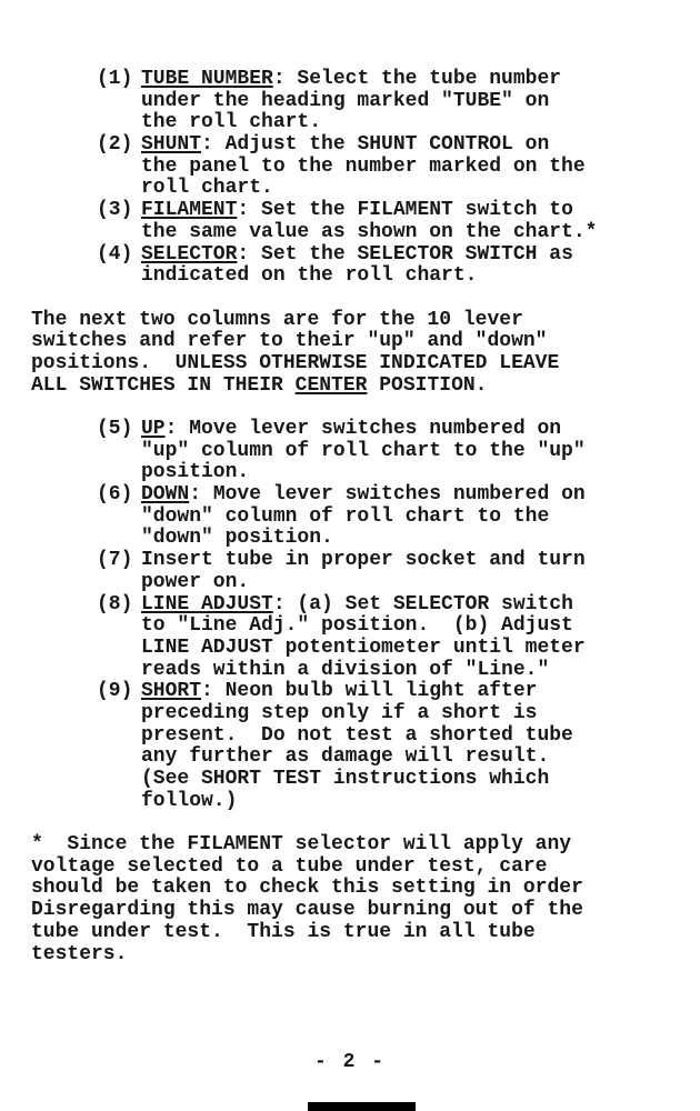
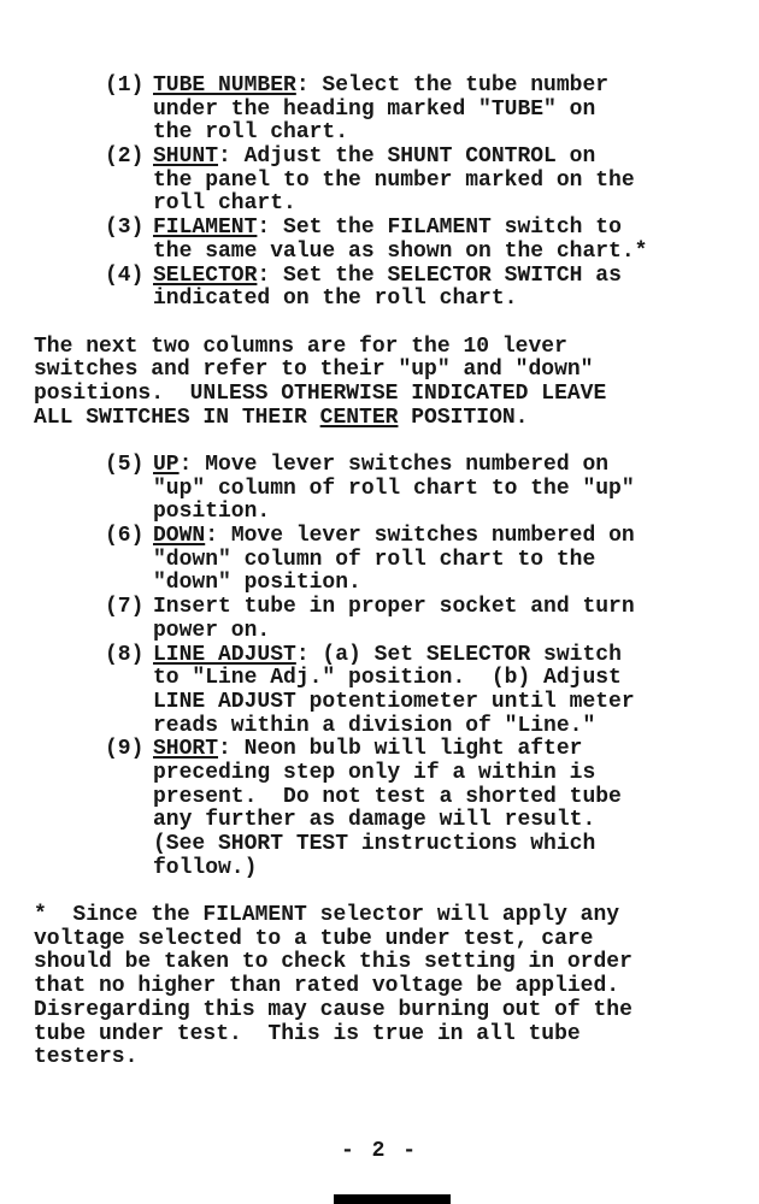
  (1)
  TUBE NUMBER: Select the tube number
  under the heading marked "TUBE" on
  the roll chart.
  (2)
  SHUNT: Adjust the SHUNT CONTROL on
  the panel to the number marked on the
  roll chart.
  (3)
  FILAMENT: Set the FILAMENT switch to
  the same value as shown on the chart.*
  (4)
  SELECTOR: Set the SELECTOR SWITCH as
  indicated on the roll chart.
  The next two columns are for the 10 lever
  switches and refer to their "up" and "down"
  positions. UNLESS OTHERWISE INDICATED LEAVE
  ALL SWITCHES IN THEIR CENTER POSITION.
  (5)
  UP: Move lever switches numbered on
  "up" column of roll chart to the "up"
  position.
  (6)
  DOWN: Move lever switches numbered on
  "down" column of roll chart to the
  "down" position.
  (7)
  Insert tube in proper socket and turn
  power on.
  (8)
  LINE ADJUST: (a) Set SELECTOR switch
  to "Line Adj." position. (b) Adjust
  LINE ADJUST potentiometer until meter
  reads within a division of "Line."
  (9)
  SHORT: Neon bulb will light after
- preceding step only if a short is
+ preceding step only if a within is
  present. Do not test a shorted tube
  any further as damage will result.
  (See SHORT TEST instructions which
  follow.)
  * Since the FILAMENT selector will apply any
  voltage selected to a tube under test, care
  should be taken to check this setting in order
+ that no higher than rated voltage be applied.
  Disregarding this may cause burning out of the
  tube under test. This is true in all tube
  testers.
  - 2 -
